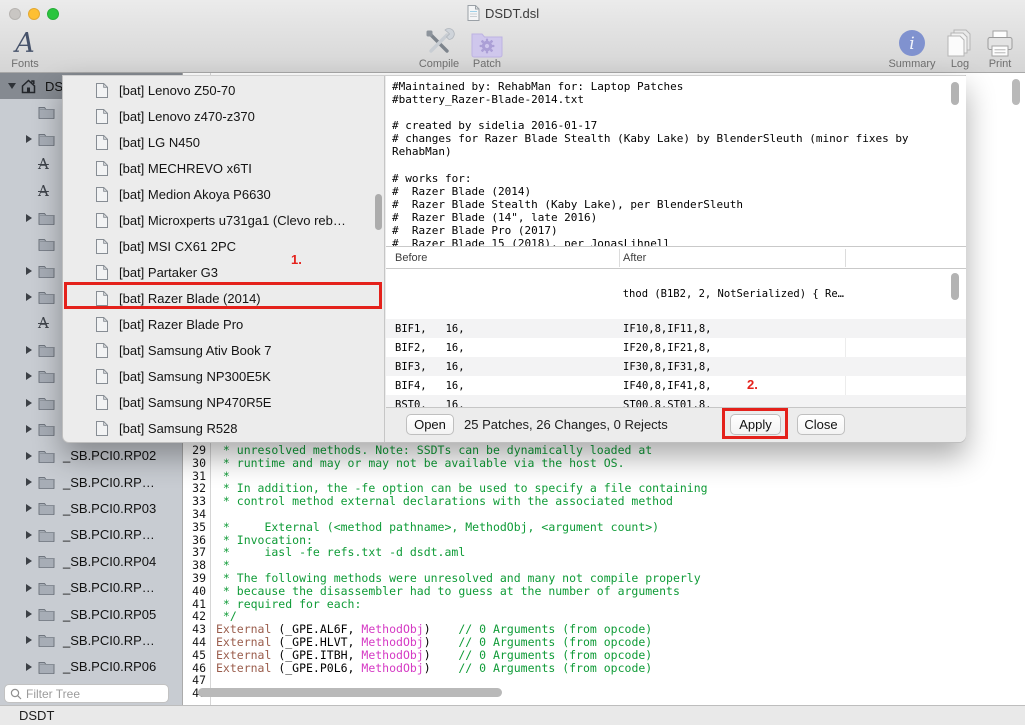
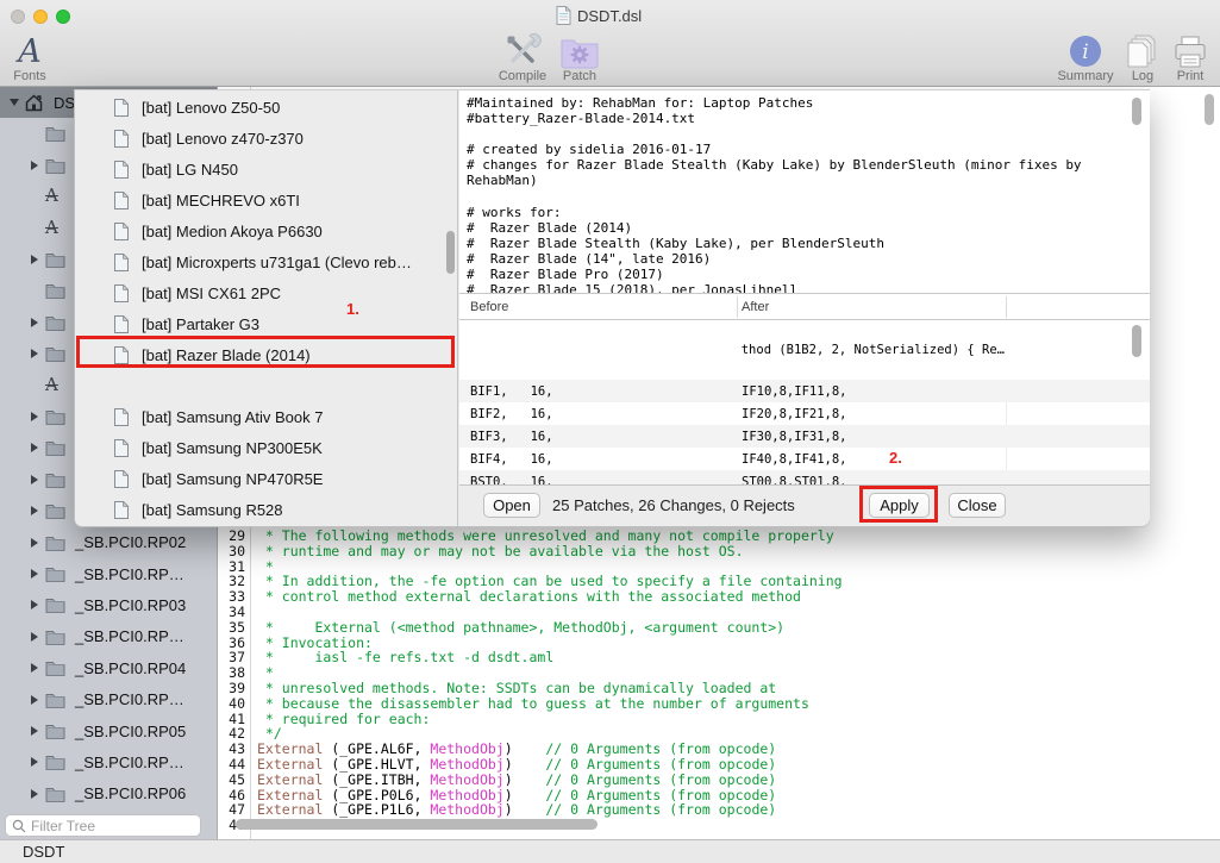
  DSDT.dsl
  A
  Fonts
  Compile
  Patch
  i
  Summary
  Log
  Print
  DS
  A
  A
  A
  _SB.PCI0.RP02
  _SB.PCI0.RP…
  _SB.PCI0.RP03
  _SB.PCI0.RP…
  _SB.PCI0.RP04
  _SB.PCI0.RP…
  _SB.PCI0.RP05
  _SB.PCI0.RP…
  _SB.PCI0.RP06
  Filter Tree
  29
- * unresolved methods. Note: SSDTs can be dynamically loaded at
+ * The following methods were unresolved and many not compile properly
  30
  * runtime and may or may not be available via the host OS.
  31
  *
  32
  * In addition, the -fe option can be used to specify a file containing
  33
  * control method external declarations with the associated method
  34
  35
  * External (<method pathname>, MethodObj, <argument count>)
  36
  * Invocation:
  37
  * iasl -fe refs.txt -d dsdt.aml
  38
  *
  39
- * The following methods were unresolved and many not compile properly
+ * unresolved methods. Note: SSDTs can be dynamically loaded at
  40
  * because the disassembler had to guess at the number of arguments
  41
  * required for each:
  42
  */
  43
  External (_GPE.AL6F, MethodObj) // 0 Arguments (from opcode)
  44
  External (_GPE.HLVT, MethodObj) // 0 Arguments (from opcode)
  45
  External (_GPE.ITBH, MethodObj) // 0 Arguments (from opcode)
  46
  External (_GPE.P0L6, MethodObj) // 0 Arguments (from opcode)
  47
+ External (_GPE.P1L6, MethodObj) // 0 Arguments (from opcode)
  DSDT
- [bat] Lenovo Z50-70
+ [bat] Lenovo Z50-50
  [bat] Lenovo z470-z370
  [bat] LG N450
  [bat] MECHREVO x6TI
  [bat] Medion Akoya P6630
  [bat] Microxperts u731ga1 (Clevo reb…
  [bat] MSI CX61 2PC
  [bat] Partaker G3
  [bat] Razer Blade (2014)
- [bat] Razer Blade Pro
  [bat] Samsung Ativ Book 7
  [bat] Samsung NP300E5K
  [bat] Samsung NP470R5E
  [bat] Samsung R528
  1.
  #Maintained by: RehabMan for: Laptop Patches
  #battery_Razer-Blade-2014.txt
  # created by sidelia 2016-01-17
  # changes for Razer Blade Stealth (Kaby Lake) by BlenderSleuth (minor fixes by
  RehabMan)
  # works for:
  # Razer Blade (2014)
  # Razer Blade Stealth (Kaby Lake), per BlenderSleuth
  # Razer Blade (14", late 2016)
  # Razer Blade Pro (2017)
  # Razer Blade 15 (2018), per JonasLihnell
  Before
  After
  thod (B1B2, 2, NotSerialized) { Re…
  BIF1, 16,
  IF10,8,IF11,8,
  BIF2, 16,
  IF20,8,IF21,8,
  BIF3, 16,
  IF30,8,IF31,8,
  BIF4, 16,
  IF40,8,IF41,8,
  BST0, 16,
  ST00,8,ST01,8,
  Open
  25 Patches, 26 Changes, 0 Rejects
  Apply
  Close
  2.
